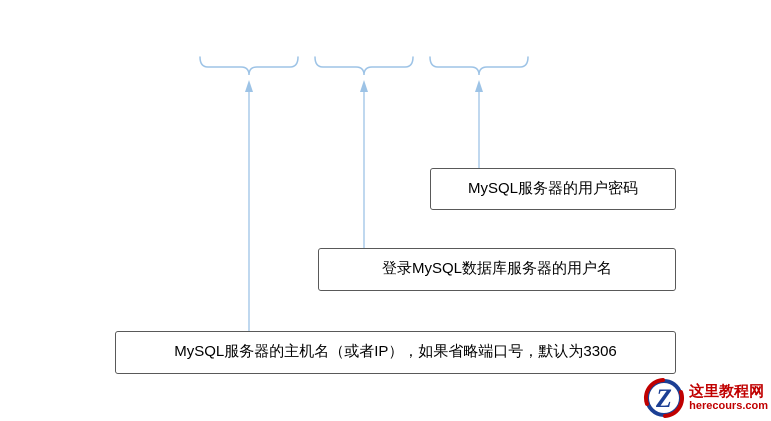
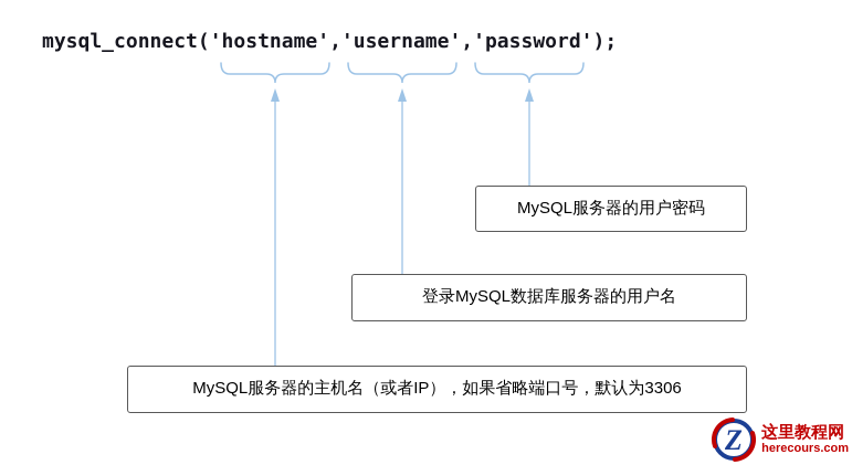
+ mysql_connect('hostname','username','password');
  MySQL服务器的用户密码
  登录MySQL数据库服务器的用户名
  MySQL服务器的主机名（或者IP），如果省略端口号，默认为3306
  Z
  这里教程网
  herecours.com
